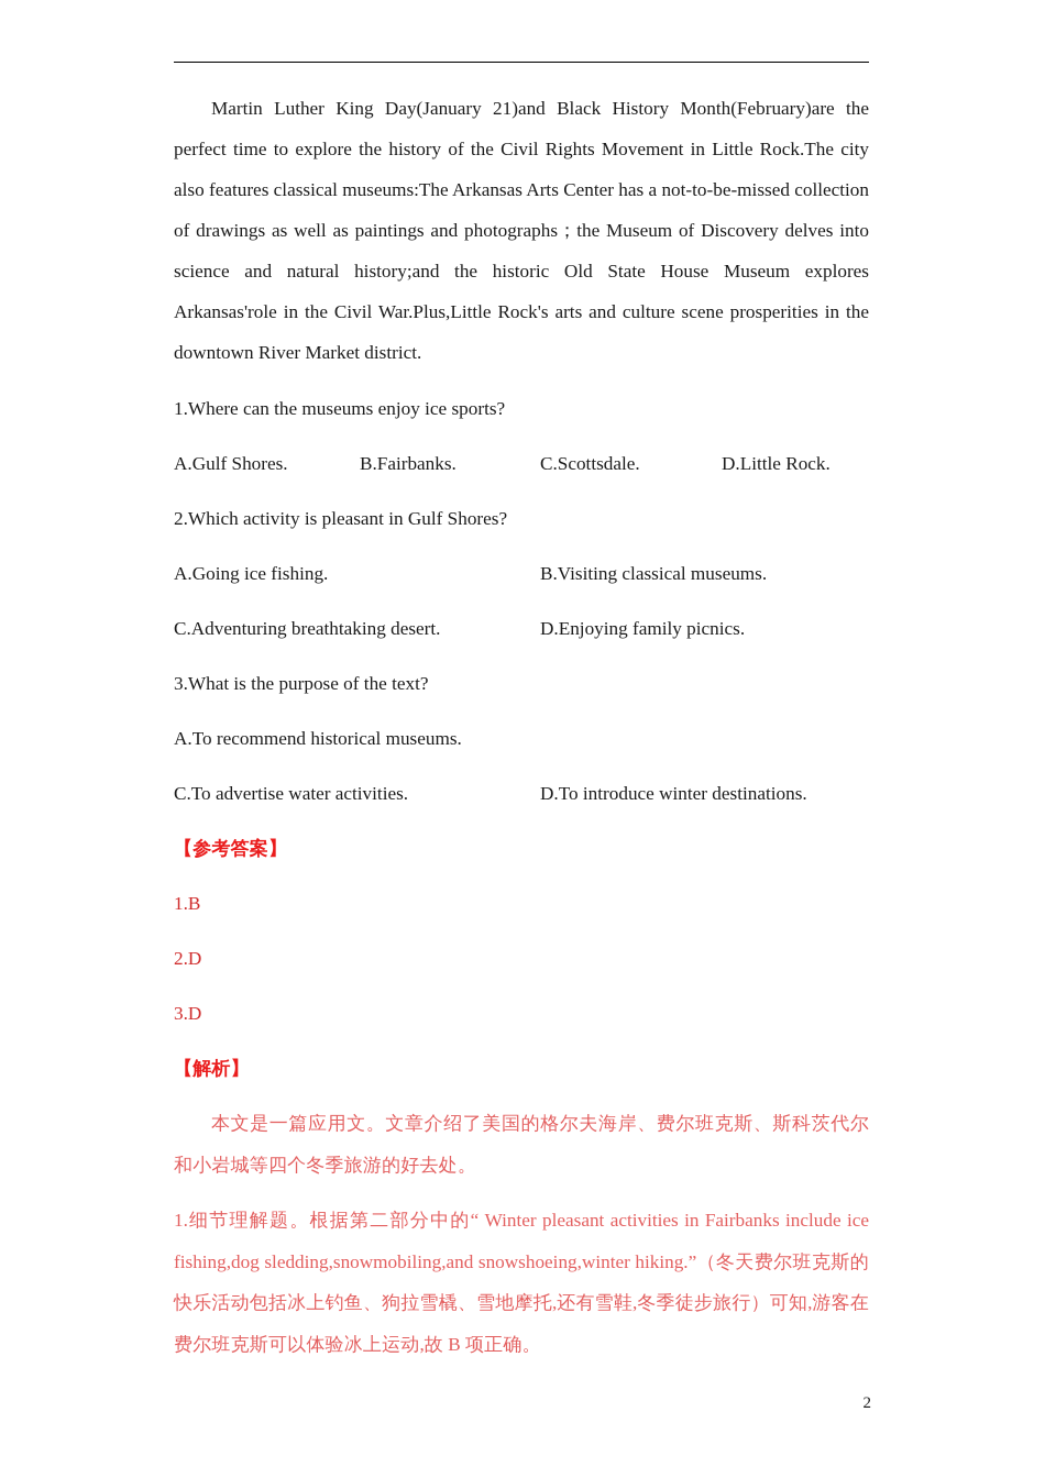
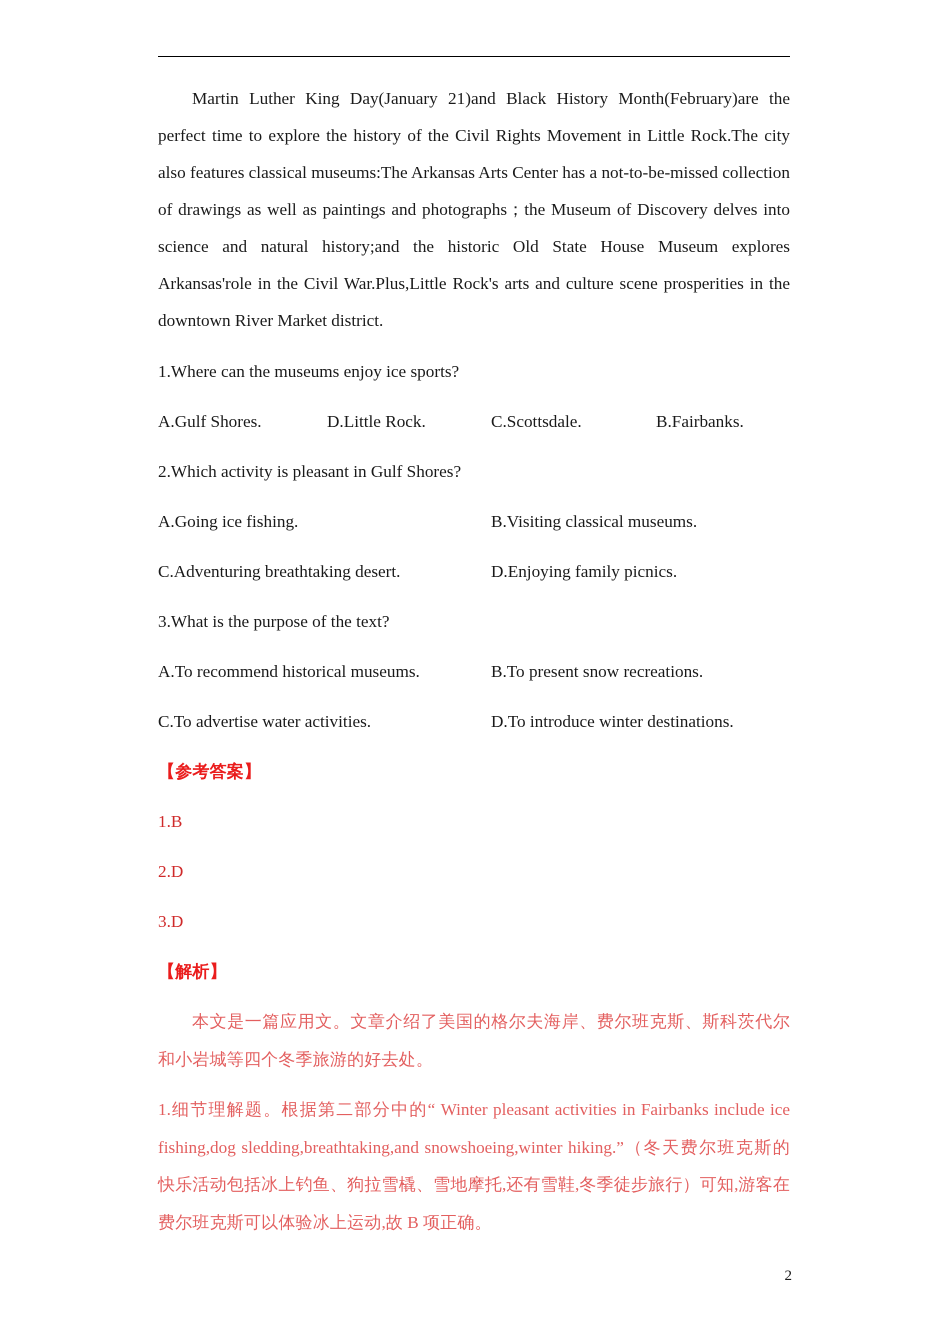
  Martin Luther King Day(January 21)and Black History Month(February)are the perfect time to explore the history of the Civil Rights Movement in Little Rock.The city also features classical museums:The Arkansas Arts Center has a not-to-be-missed collection of drawings as well as paintings and photographs；the Museum of Discovery delves into science and natural history;and the historic Old State House Museum explores Arkansas'role in the Civil War.Plus,Little Rock's arts and culture scene prosperities in the downtown River Market district.
  1.Where can the museums enjoy ice sports?
  A.Gulf Shores.
- B.Fairbanks.
+ D.Little Rock.
  C.Scottsdale.
- D.Little Rock.
+ B.Fairbanks.
  2.Which activity is pleasant in Gulf Shores?
  A.Going ice fishing.
  B.Visiting classical museums.
  C.Adventuring breathtaking desert.
  D.Enjoying family picnics.
  3.What is the purpose of the text?
  A.To recommend historical museums.
+ B.To present snow recreations.
  C.To advertise water activities.
  D.To introduce winter destinations.
  【参考答案】
  1.B
  2.D
  3.D
  【解析】
  本文是一篇应用文。文章介绍了美国的格尔夫海岸、费尔班克斯、斯科茨代尔和小岩城等四个冬季旅游的好去处。
- 1.细节理解题。根据第二部分中的“ Winter pleasant activities in Fairbanks include ice fishing,dog sledding,snowmobiling,and snowshoeing,winter hiking.”（冬天费尔班克斯的快乐活动包括冰上钓鱼、狗拉雪橇、雪地摩托,还有雪鞋,冬季徒步旅行）可知,游客在费尔班克斯可以体验冰上运动,故 B 项正确。
+ 1.细节理解题。根据第二部分中的“ Winter pleasant activities in Fairbanks include ice fishing,dog sledding,breathtaking,and snowshoeing,winter hiking.”（冬天费尔班克斯的快乐活动包括冰上钓鱼、狗拉雪橇、雪地摩托,还有雪鞋,冬季徒步旅行）可知,游客在费尔班克斯可以体验冰上运动,故 B 项正确。
  2
